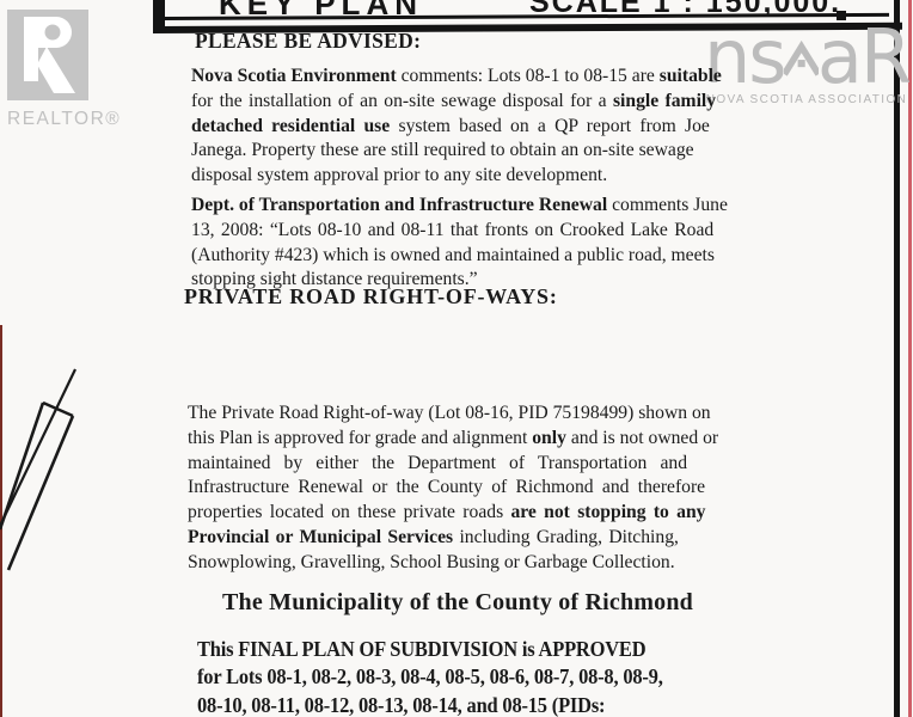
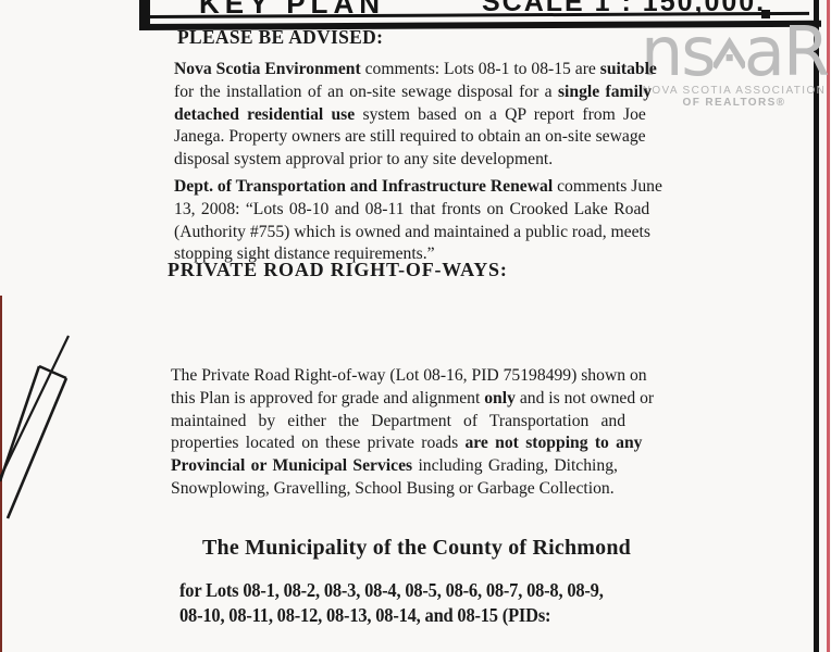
- REALTOR®
  ns
  aR
  NOVA SCOTIA ASSOCIATION
+ OF REALTORS®
  KEY PLAN
  SCALE 1 : 150,000.
  PLEASE BE ADVISED:
  Nova Scotia Environment comments: Lots 08-1 to 08-15 are suitable
  for the installation of an on-site sewage disposal for a single family
  detached residential use system based on a QP report from Joe
- Janega. Property these are still required to obtain an on-site sewage
+ Janega. Property owners are still required to obtain an on-site sewage
  disposal system approval prior to any site development.
  Dept. of Transportation and Infrastructure Renewal comments June
  13, 2008: “Lots 08-10 and 08-11 that fronts on Crooked Lake Road
- (Authority #423) which is owned and maintained a public road, meets
+ (Authority #755) which is owned and maintained a public road, meets
  stopping sight distance requirements.”
  PRIVATE ROAD RIGHT-OF-WAYS:
  The Private Road Right-of-way (Lot 08-16, PID 75198499) shown on
  this Plan is approved for grade and alignment only and is not owned or
  maintained by either the Department of Transportation and
- Infrastructure Renewal or the County of Richmond and therefore
  properties located on these private roads are not stopping to any
  Provincial or Municipal Services including Grading, Ditching,
  Snowplowing, Gravelling, School Busing or Garbage Collection.
  The Municipality of the County of Richmond
- This FINAL PLAN OF SUBDIVISION is APPROVED
  for Lots 08-1, 08-2, 08-3, 08-4, 08-5, 08-6, 08-7, 08-8, 08-9,
  08-10, 08-11, 08-12, 08-13, 08-14, and 08-15 (PIDs:
